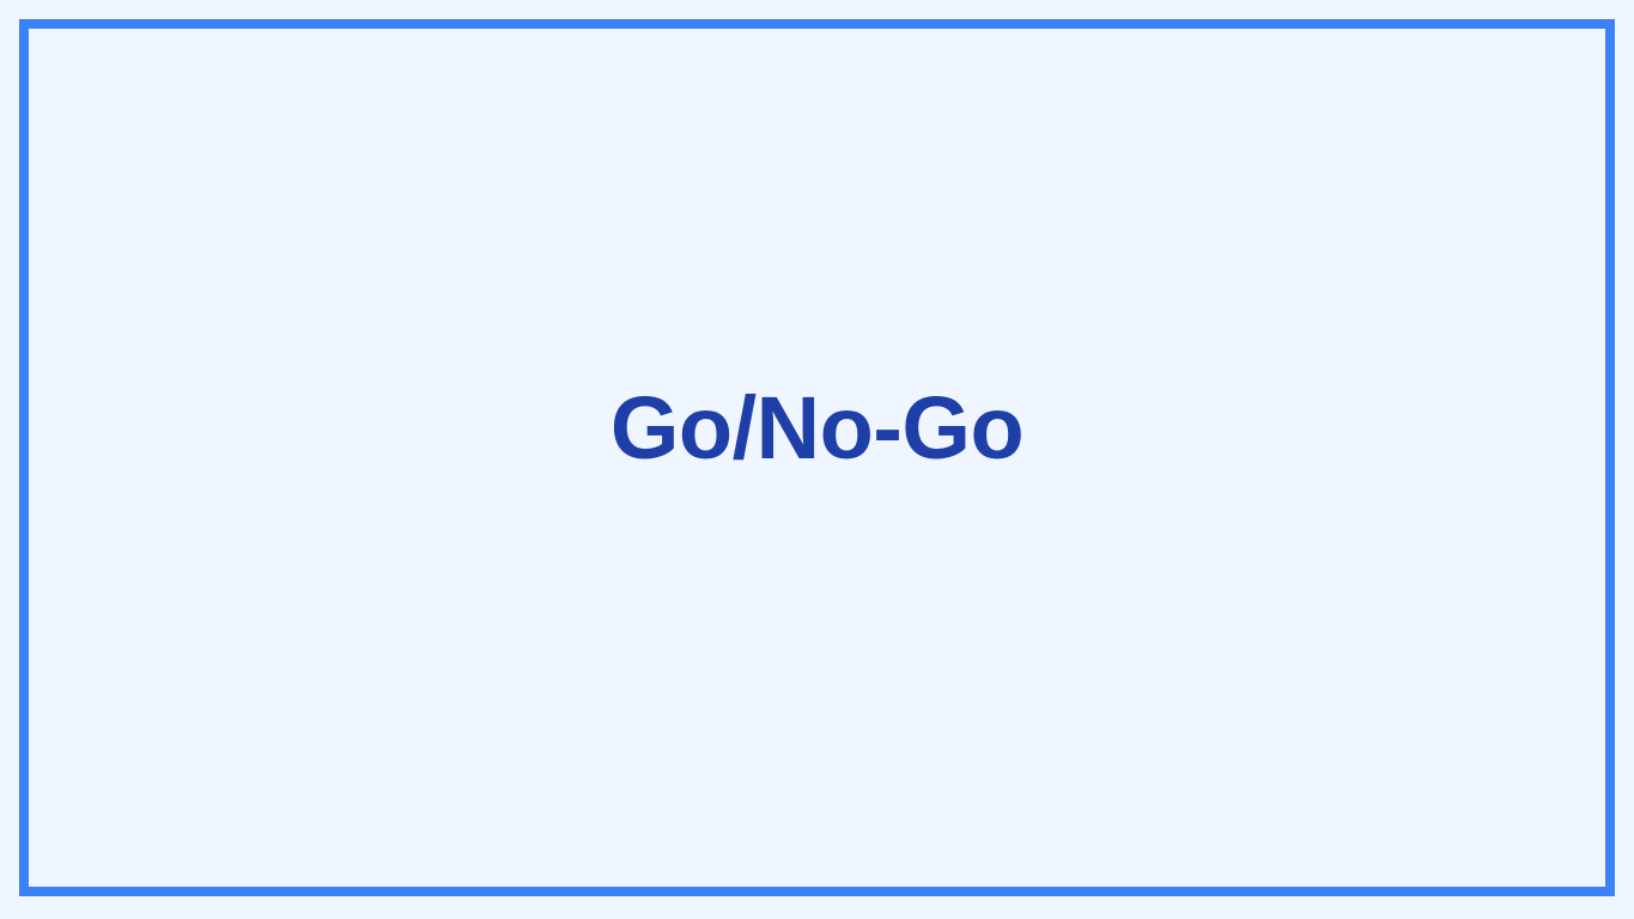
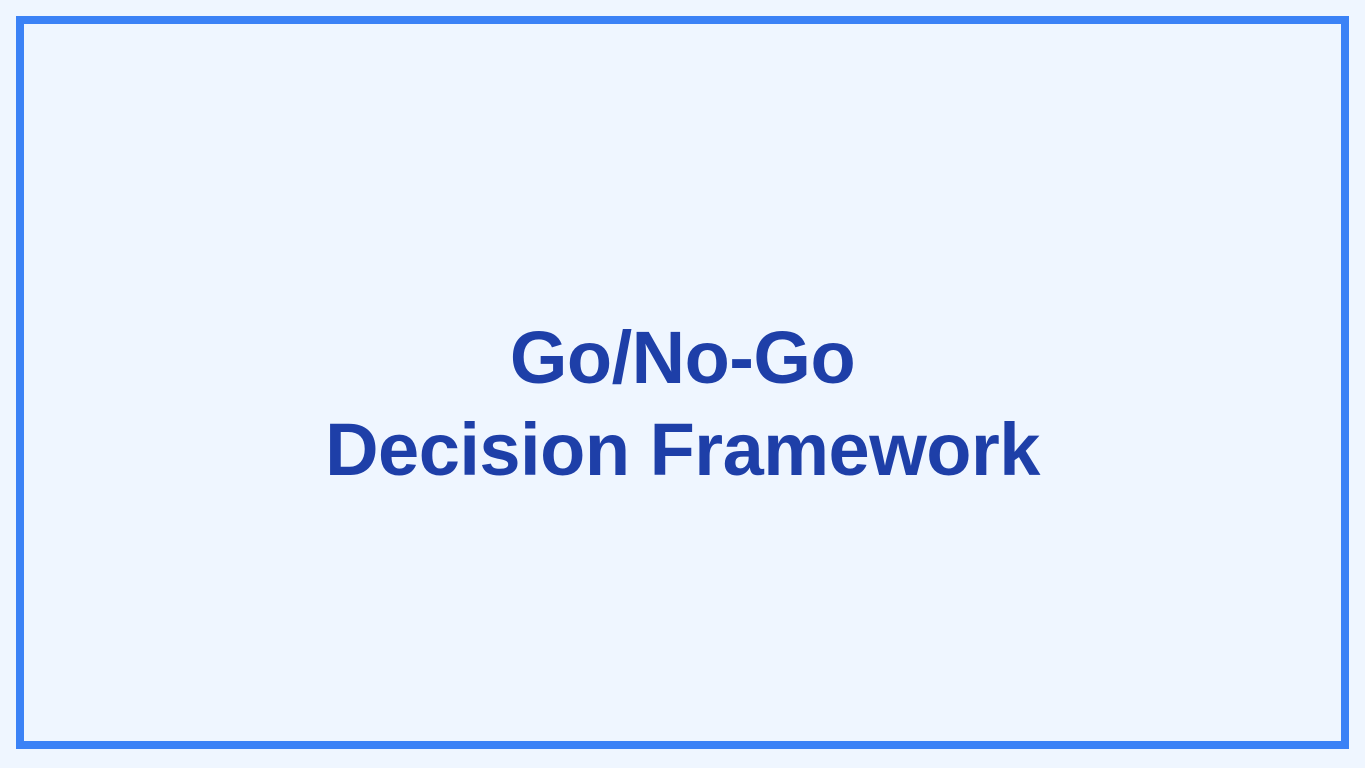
  Go/No-Go
+ Decision Framework
